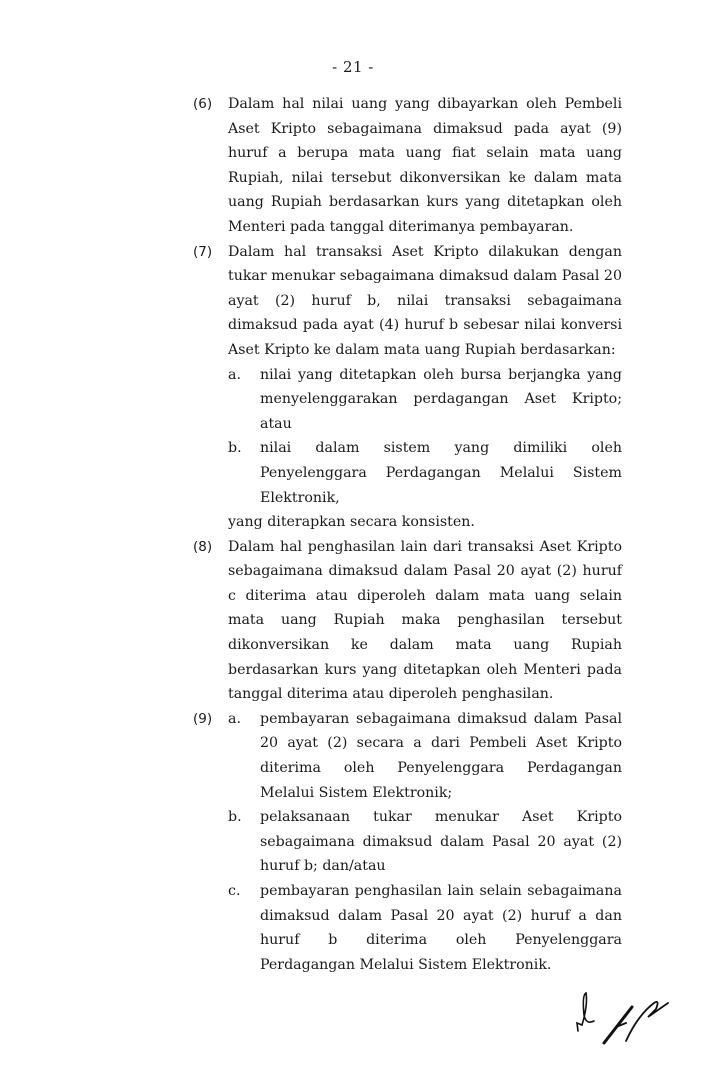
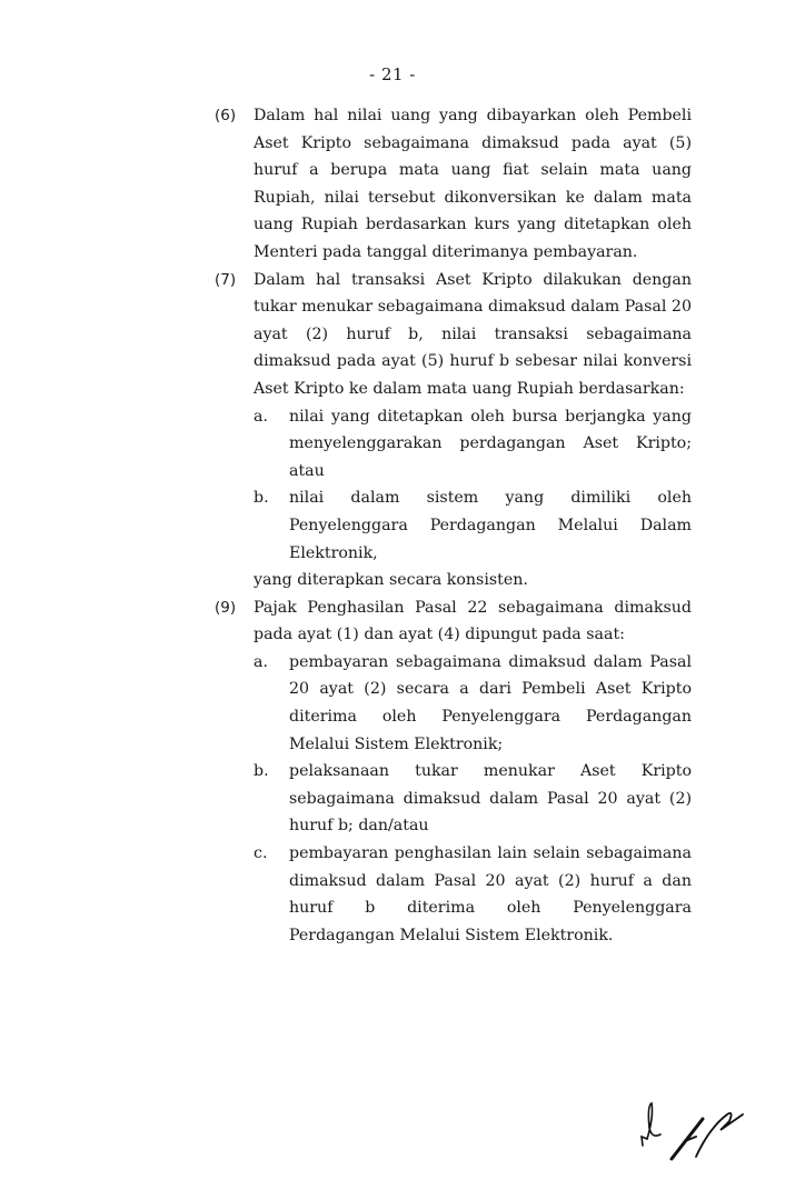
  - 21 -
  (6)
- Dalam hal nilai uang yang dibayarkan oleh Pembeli Aset Kripto sebagaimana dimaksud pada ayat (9) huruf a berupa mata uang fiat selain mata uang Rupiah, nilai tersebut dikonversikan ke dalam mata uang Rupiah berdasarkan kurs yang ditetapkan oleh Menteri pada tanggal diterimanya pembayaran.
+ Dalam hal nilai uang yang dibayarkan oleh Pembeli Aset Kripto sebagaimana dimaksud pada ayat (5) huruf a berupa mata uang fiat selain mata uang Rupiah, nilai tersebut dikonversikan ke dalam mata uang Rupiah berdasarkan kurs yang ditetapkan oleh Menteri pada tanggal diterimanya pembayaran.
  (7)
- Dalam hal transaksi Aset Kripto dilakukan dengan tukar menukar sebagaimana dimaksud dalam Pasal 20 ayat (2) huruf b, nilai transaksi sebagaimana dimaksud pada ayat (4) huruf b sebesar nilai konversi Aset Kripto ke dalam mata uang Rupiah berdasarkan:
+ Dalam hal transaksi Aset Kripto dilakukan dengan tukar menukar sebagaimana dimaksud dalam Pasal 20 ayat (2) huruf b, nilai transaksi sebagaimana dimaksud pada ayat (5) huruf b sebesar nilai konversi Aset Kripto ke dalam mata uang Rupiah berdasarkan:
  a.
  nilai yang ditetapkan oleh bursa berjangka yang menyelenggarakan perdagangan Aset Kripto; atau
  b.
- nilai dalam sistem yang dimiliki oleh Penyelenggara Perdagangan Melalui Sistem Elektronik,
+ nilai dalam sistem yang dimiliki oleh Penyelenggara Perdagangan Melalui Dalam Elektronik,
  yang diterapkan secara konsisten.
- (8)
- Dalam hal penghasilan lain dari transaksi Aset Kripto sebagaimana dimaksud dalam Pasal 20 ayat (2) huruf c diterima atau diperoleh dalam mata uang selain mata uang Rupiah maka penghasilan tersebut dikonversikan ke dalam mata uang Rupiah berdasarkan kurs yang ditetapkan oleh Menteri pada tanggal diterima atau diperoleh penghasilan.
  (9)
+ Pajak Penghasilan Pasal 22 sebagaimana dimaksud pada ayat (1) dan ayat (4) dipungut pada saat:
  a.
  pembayaran sebagaimana dimaksud dalam Pasal 20 ayat (2) secara a dari Pembeli Aset Kripto diterima oleh Penyelenggara Perdagangan Melalui Sistem Elektronik;
  b.
  pelaksanaan tukar menukar Aset Kripto sebagaimana dimaksud dalam Pasal 20 ayat (2) huruf b; dan/atau
  c.
  pembayaran penghasilan lain selain sebagaimana dimaksud dalam Pasal 20 ayat (2) huruf a dan huruf b diterima oleh Penyelenggara Perdagangan Melalui Sistem Elektronik.
